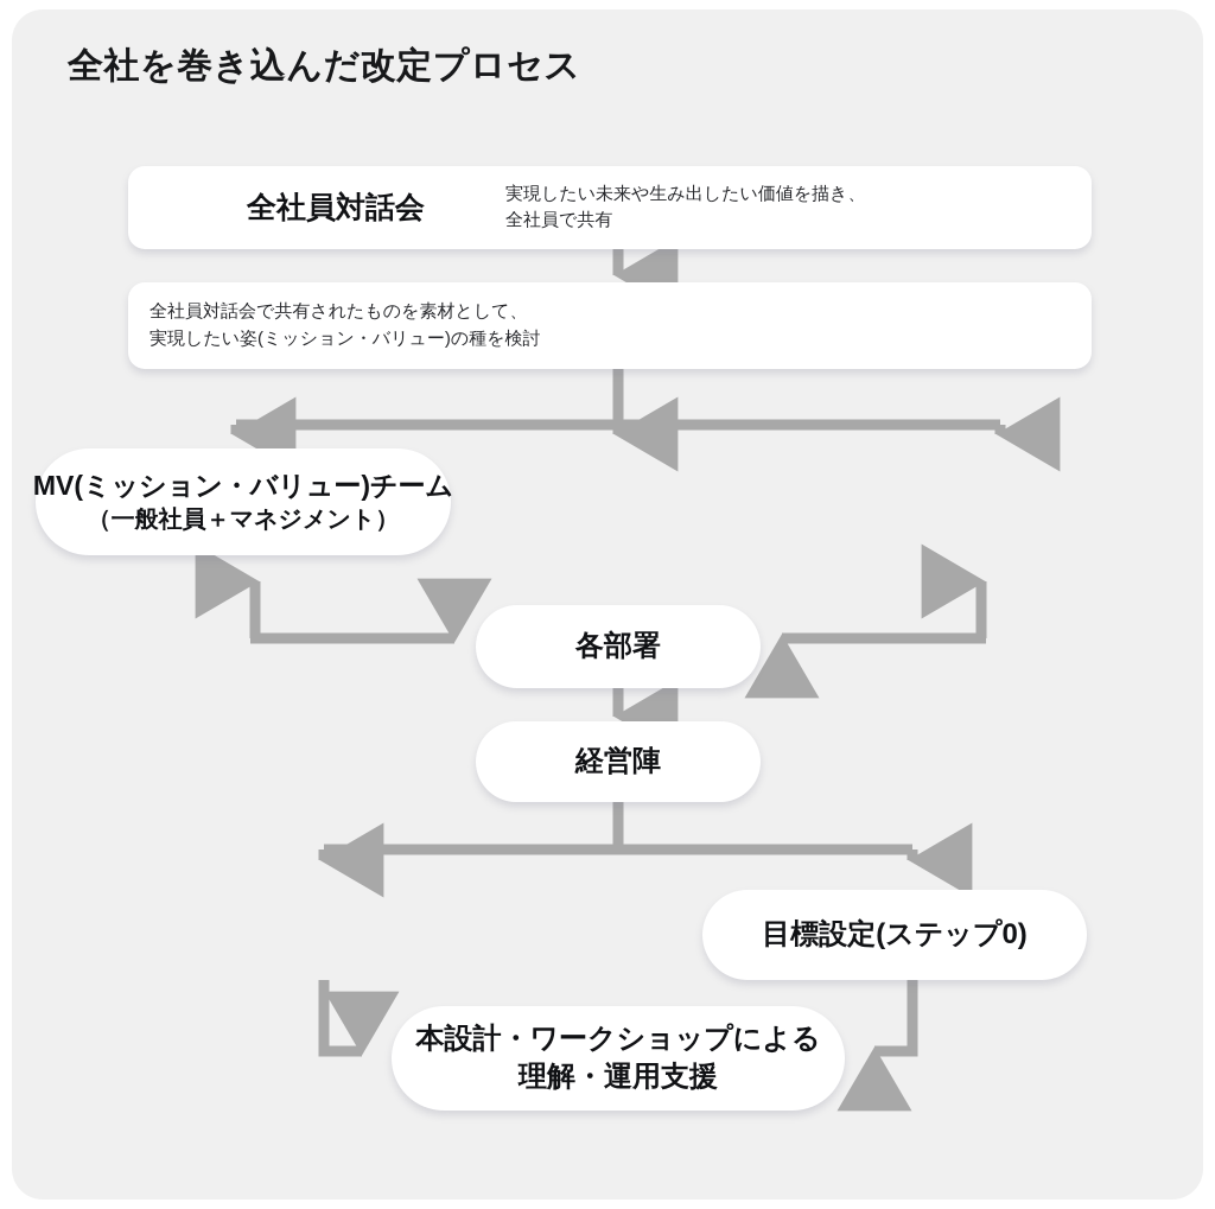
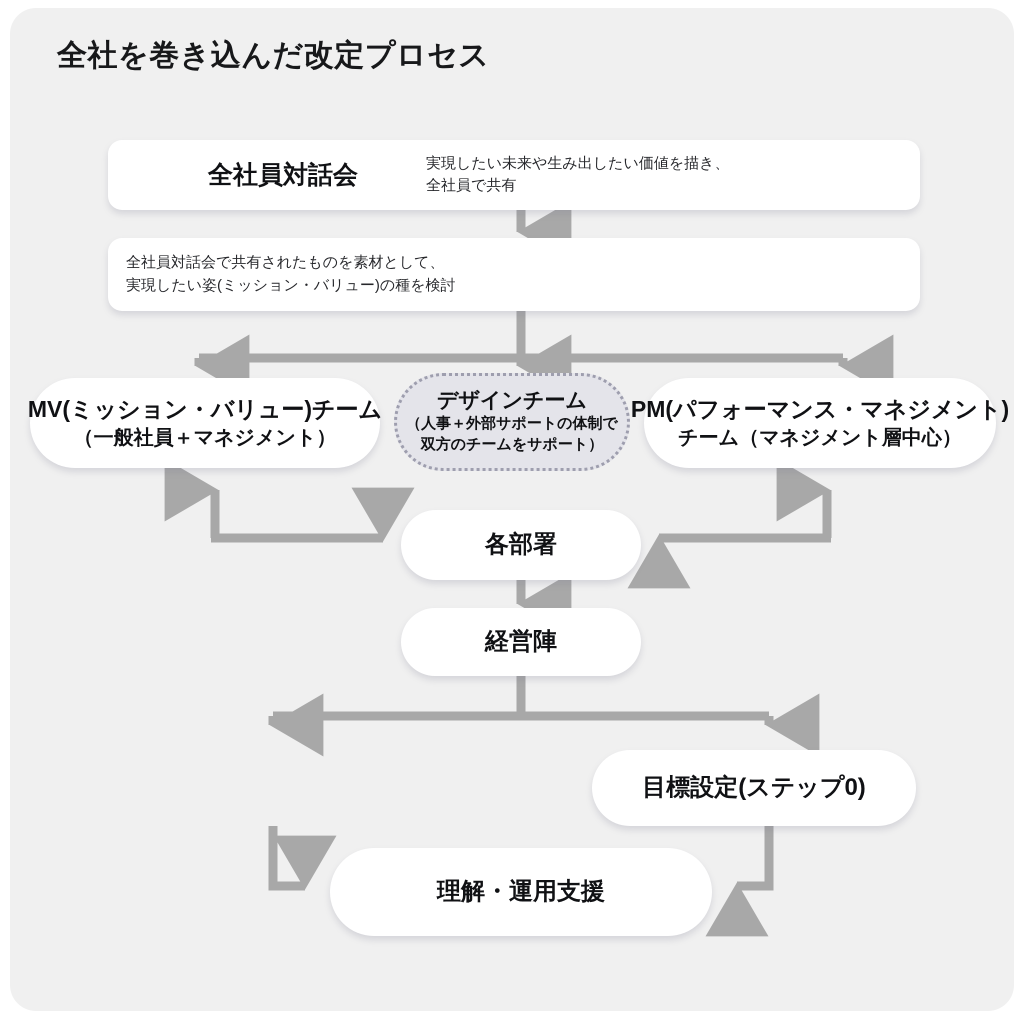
  全社を巻き込んだ改定プロセス
  全社員対話会
  実現したい未来や生み出したい価値を描き、
  全社員で共有
  全社員対話会で共有されたものを素材として、
  実現したい姿(ミッション・バリュー)の種を検討
  MV(ミッション・バリュー)チーム
  （一般社員＋マネジメント）
+ デザインチーム
+ （人事＋外部サポートの体制で
+ 双方のチームをサポート）
+ PM(パフォーマンス・マネジメント)
+ チーム（マネジメント層中心）
  各部署
  経営陣
  目標設定(ステップ0)
- 本設計・ワークショップによる
  理解・運用支援
